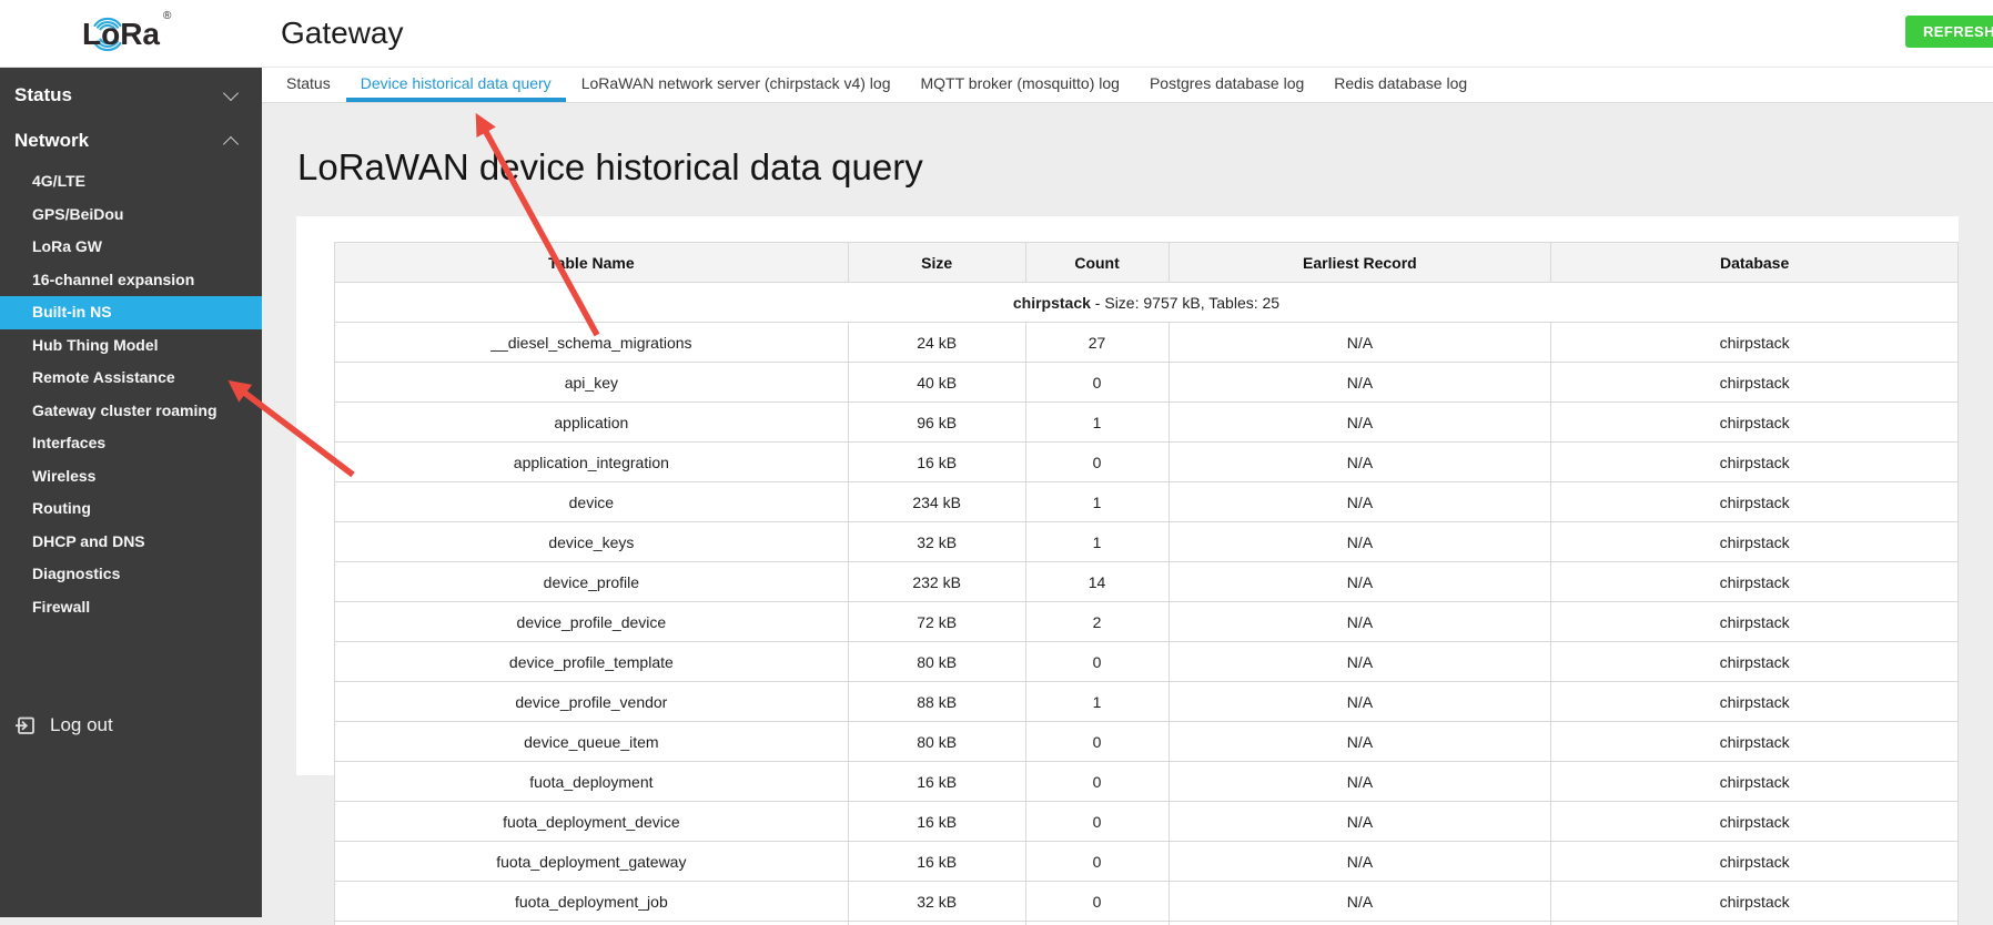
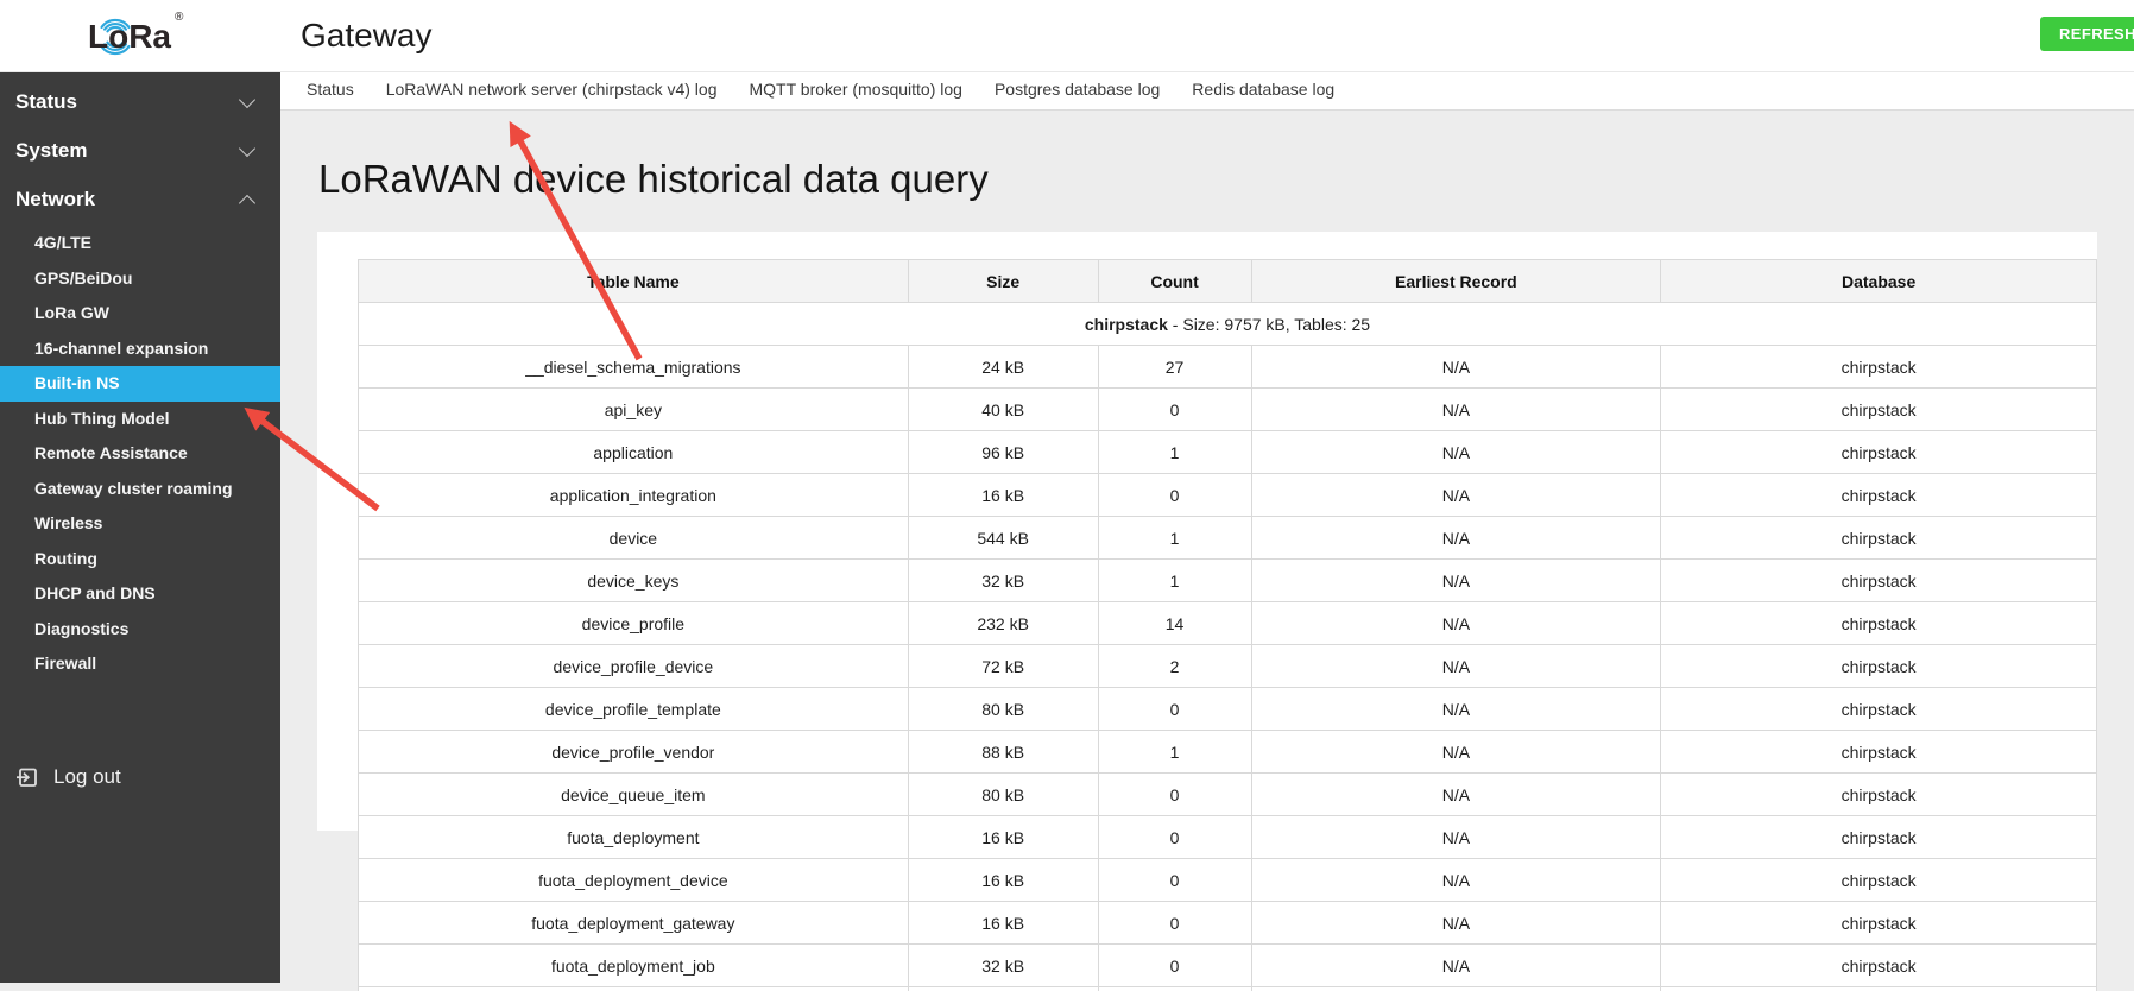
  LoRa
  ®
  Gateway
  REFRESH
  Status
+ System
  Network
  4G/LTE
  GPS/BeiDou
  LoRa GW
  16-channel expansion
  Built-in NS
  Hub Thing Model
  Remote Assistance
  Gateway cluster roaming
- Interfaces
  Wireless
  Routing
  DHCP and DNS
  Diagnostics
  Firewall
  Log out
  Status
- Device historical data query
  LoRaWAN network server (chirpstack v4) log
  MQTT broker (mosquitto) log
  Postgres database log
  Redis database log
  LoRaWAN device historical data query
  Table Name	Size	Count	Earliest Record	Database
  chirpstack - Size: 9757 kB, Tables: 25
  __diesel_schema_migrations	24 kB	27	N/A	chirpstack
  api_key	40 kB	0	N/A	chirpstack
  application	96 kB	1	N/A	chirpstack
  application_integration	16 kB	0	N/A	chirpstack
- device	234 kB	1	N/A	chirpstack
+ device	544 kB	1	N/A	chirpstack
  device_keys	32 kB	1	N/A	chirpstack
  device_profile	232 kB	14	N/A	chirpstack
  device_profile_device	72 kB	2	N/A	chirpstack
  device_profile_template	80 kB	0	N/A	chirpstack
  device_profile_vendor	88 kB	1	N/A	chirpstack
  device_queue_item	80 kB	0	N/A	chirpstack
  fuota_deployment	16 kB	0	N/A	chirpstack
  fuota_deployment_device	16 kB	0	N/A	chirpstack
  fuota_deployment_gateway	16 kB	0	N/A	chirpstack
  fuota_deployment_job	32 kB	0	N/A	chirpstack
